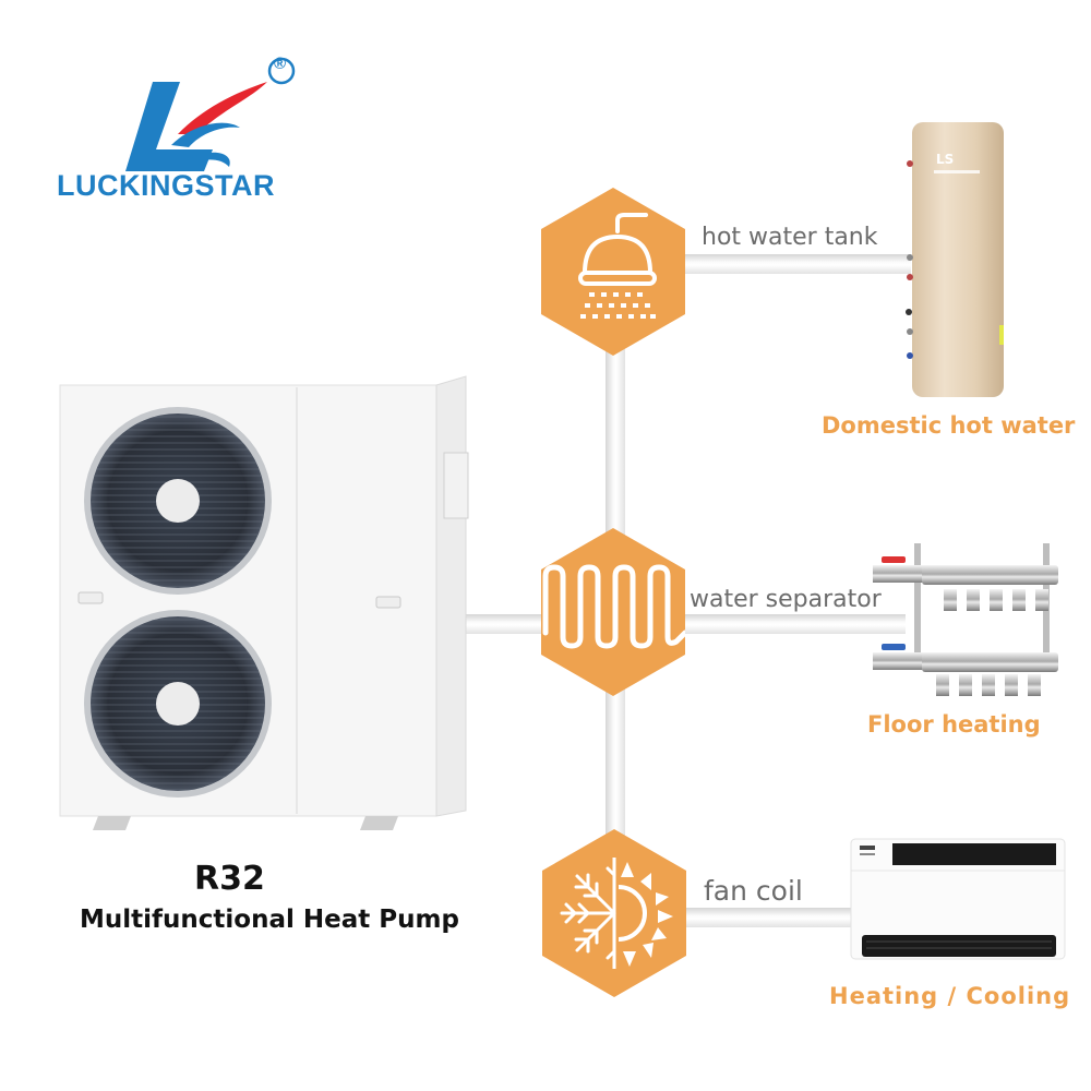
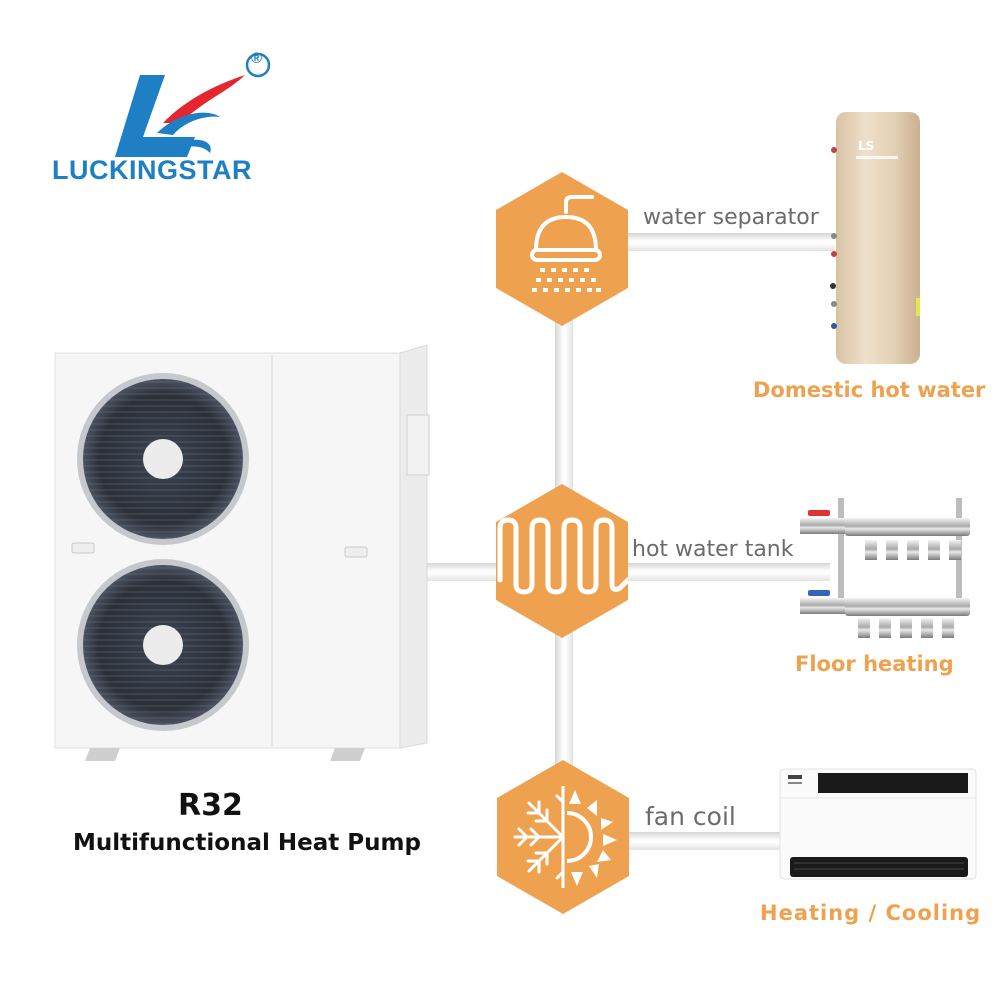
  ®
  LUCKINGSTAR
  R32
  Multifunctional Heat Pump
- hot water tank
+ water separator
  LS
  Domestic hot water
- water separator
+ hot water tank
  Floor heating
  fan coil
  Heating / Cooling
